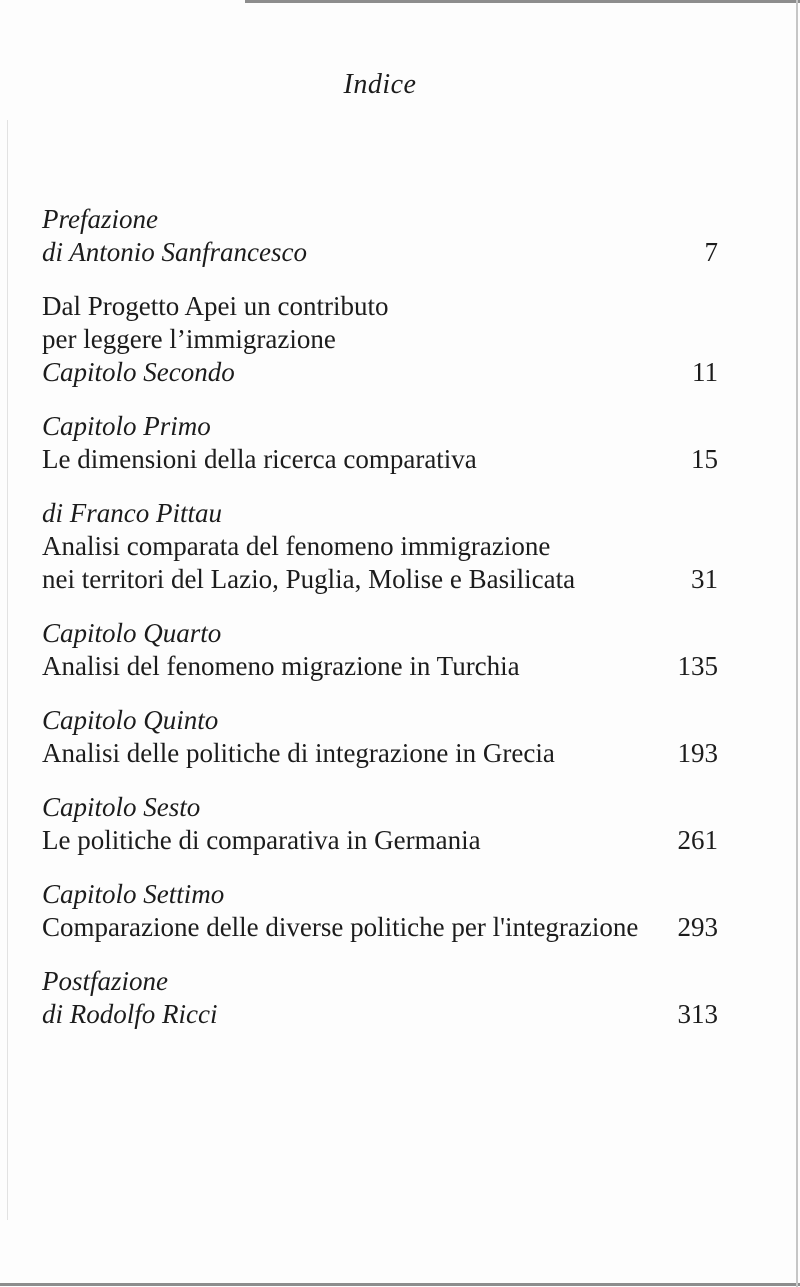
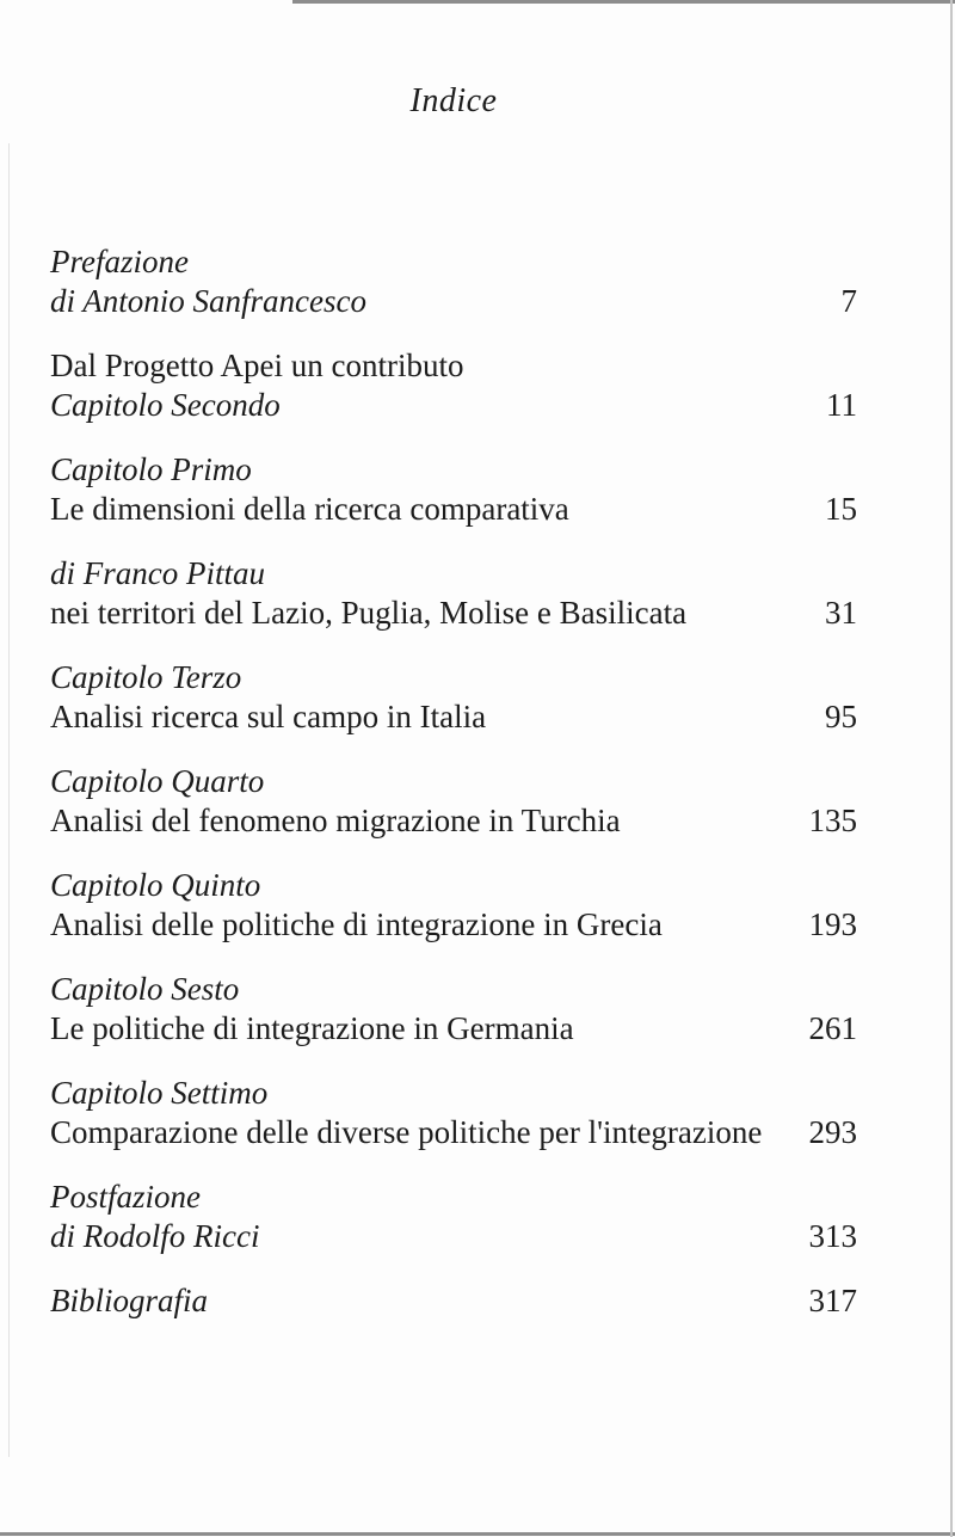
  Indice
  Prefazione
  di Antonio Sanfrancesco
  7
  Dal Progetto Apei un contributo
- per leggere l’immigrazione
  Capitolo Secondo
  11
  Capitolo Primo
  Le dimensioni della ricerca comparativa
  15
  di Franco Pittau
- Analisi comparata del fenomeno immigrazione
  nei territori del Lazio, Puglia, Molise e Basilicata
  31
+ Capitolo Terzo
+ Analisi ricerca sul campo in Italia
+ 95
  Capitolo Quarto
  Analisi del fenomeno migrazione in Turchia
  135
  Capitolo Quinto
  Analisi delle politiche di integrazione in Grecia
  193
  Capitolo Sesto
- Le politiche di comparativa in Germania
+ Le politiche di integrazione in Germania
  261
  Capitolo Settimo
  Comparazione delle diverse politiche per l'integrazione
  293
  Postfazione
  di Rodolfo Ricci
  313
+ Bibliografia
+ 317
